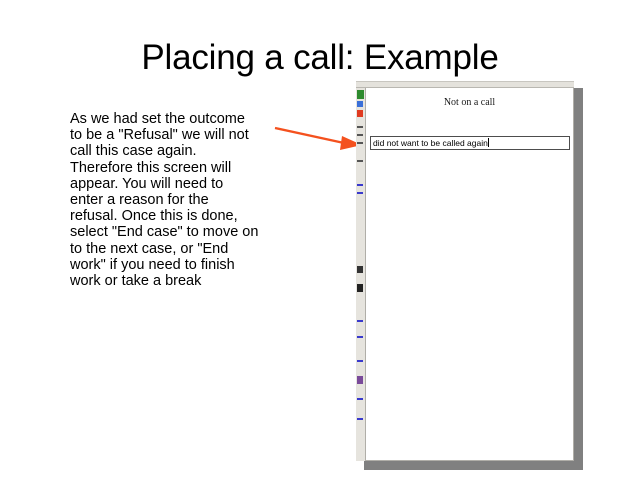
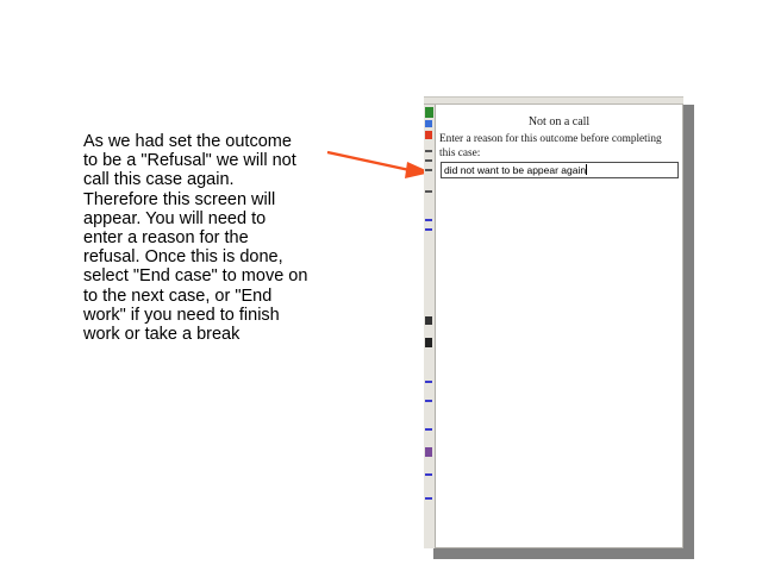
- Placing a call: Example
  As we had set the outcome to be a "Refusal" we will not call this case again. Therefore this screen will appear. You will need to enter a reason for the refusal. Once this is done, select "End case" to move on to the next case, or "End work" if you need to finish work or take a break
  Not on a call
+ Enter a reason for this outcome before completing this case:
- did not want to be called again
+ did not want to be appear again
